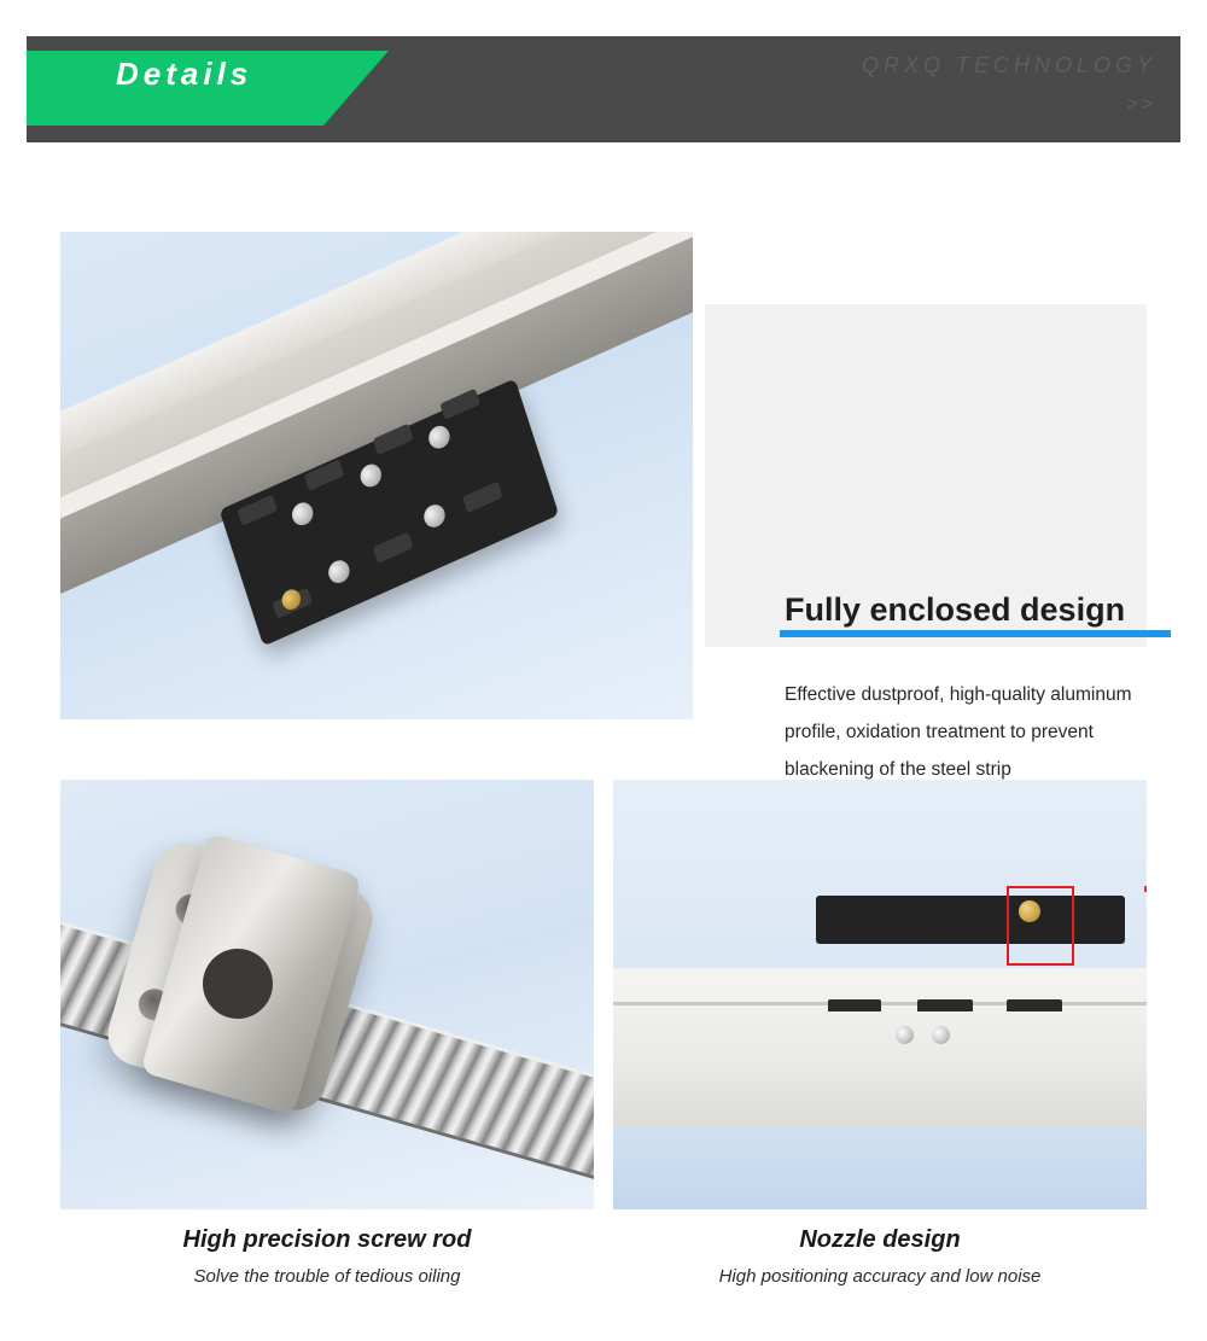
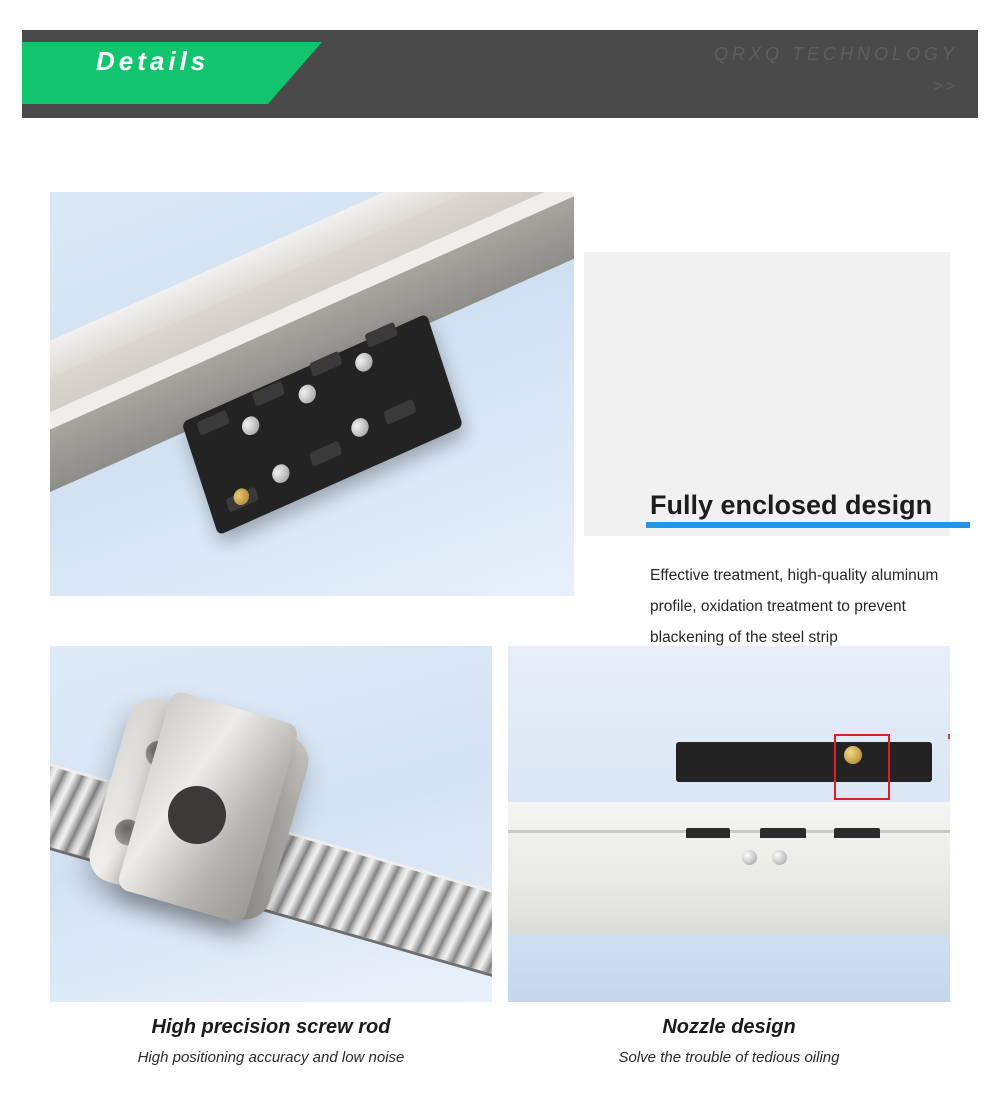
  Details
  Fully enclosed design
- Effective dustproof, high-quality aluminum profile, oxidation treatment to prevent blackening of the steel strip
+ Effective treatment, high-quality aluminum profile, oxidation treatment to prevent blackening of the steel strip
  High precision screw rod
- Solve the trouble of tedious oiling
+ High positioning accuracy and low noise
  Nozzle design
- High positioning accuracy and low noise
+ Solve the trouble of tedious oiling
